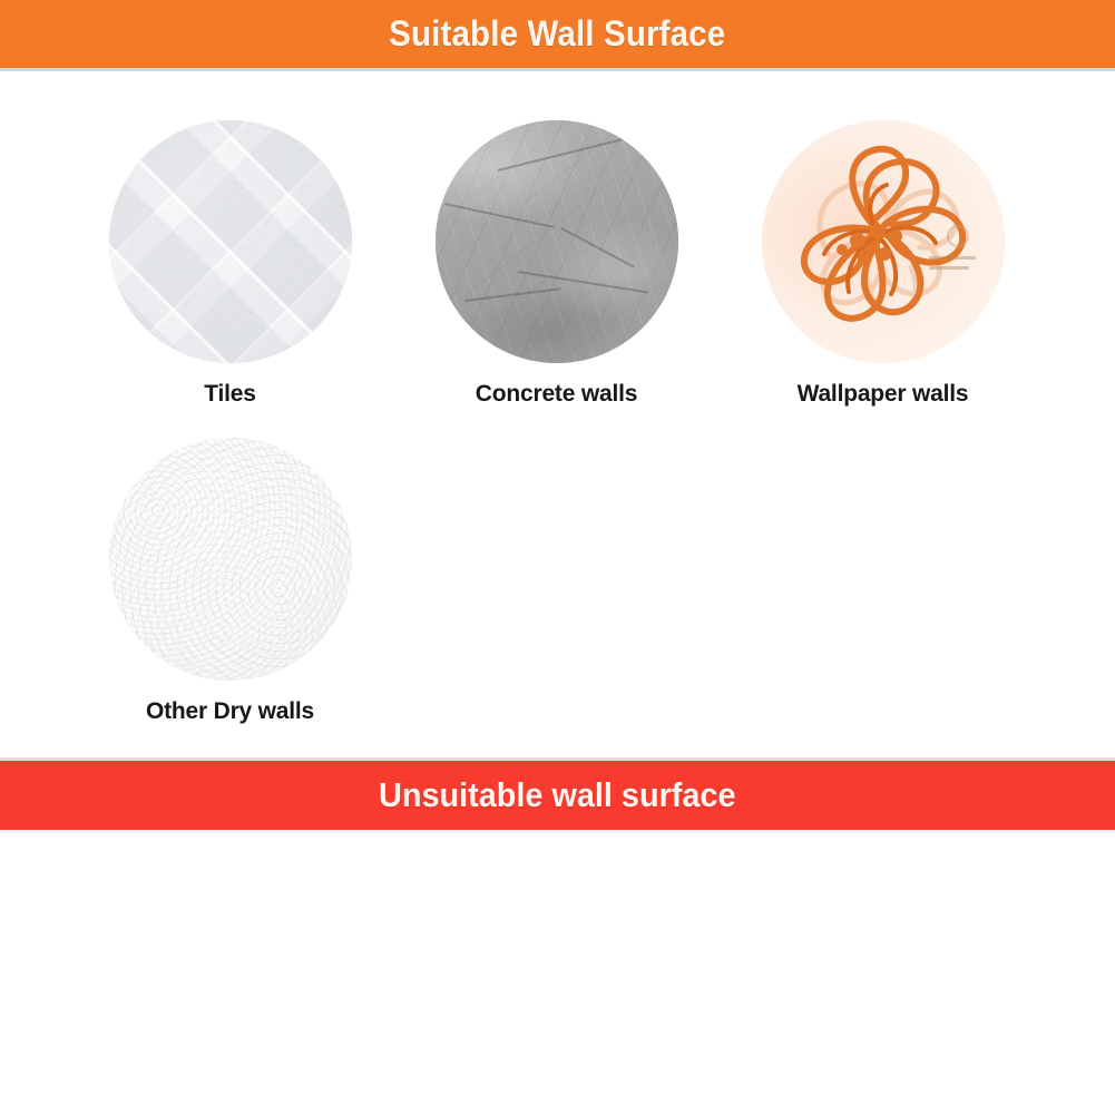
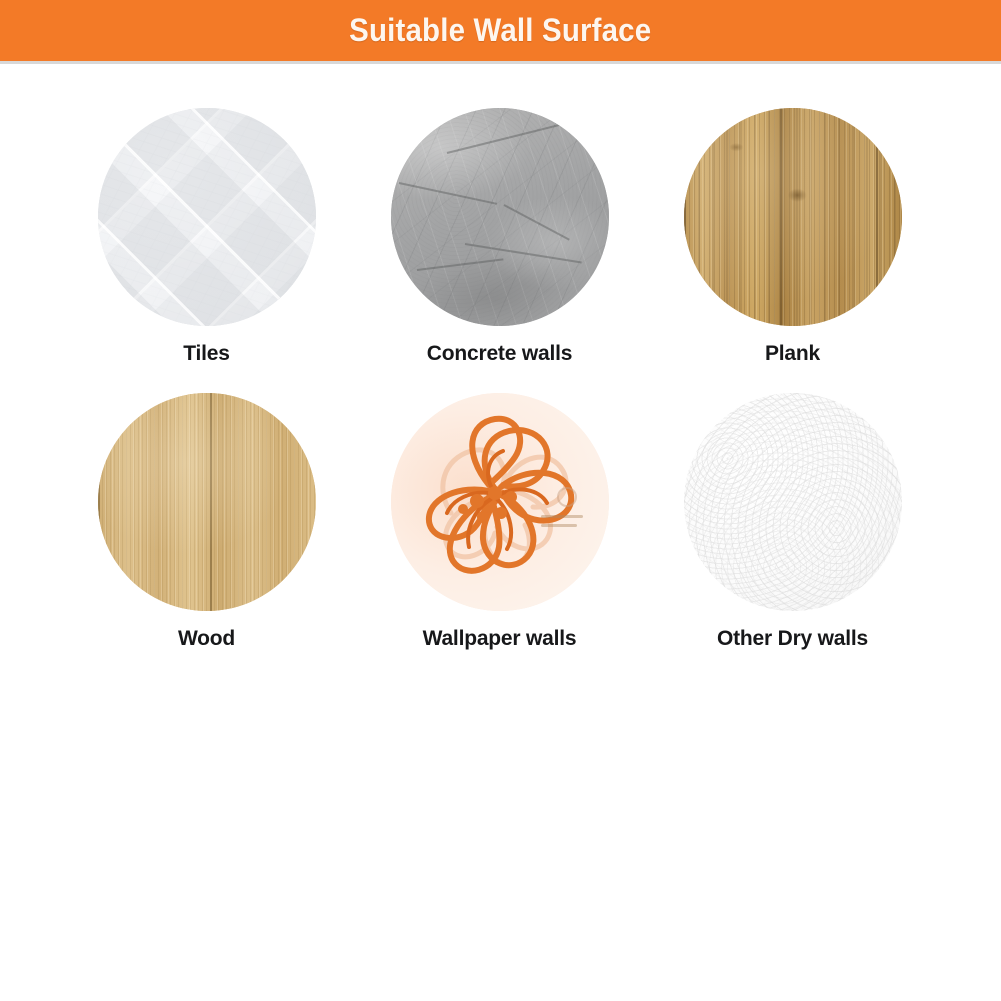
  Suitable Wall Surface
  Tiles
  Concrete walls
+ Plank
+ Wood
  Wallpaper walls
  Other Dry walls
- Unsuitable wall surface
